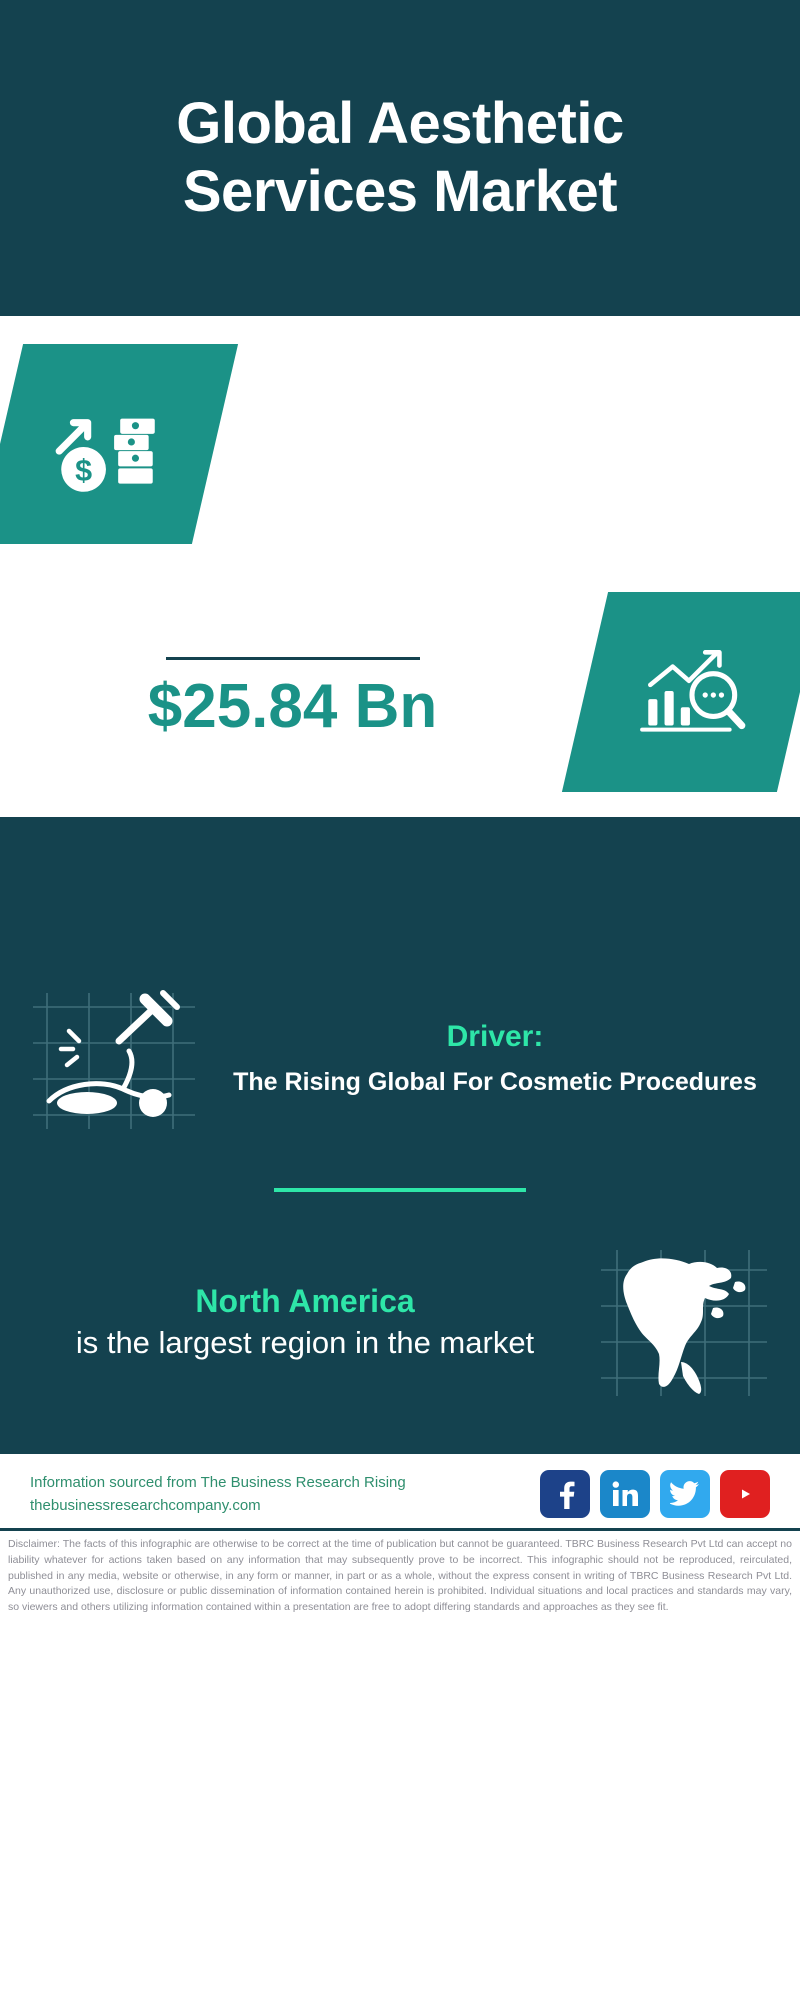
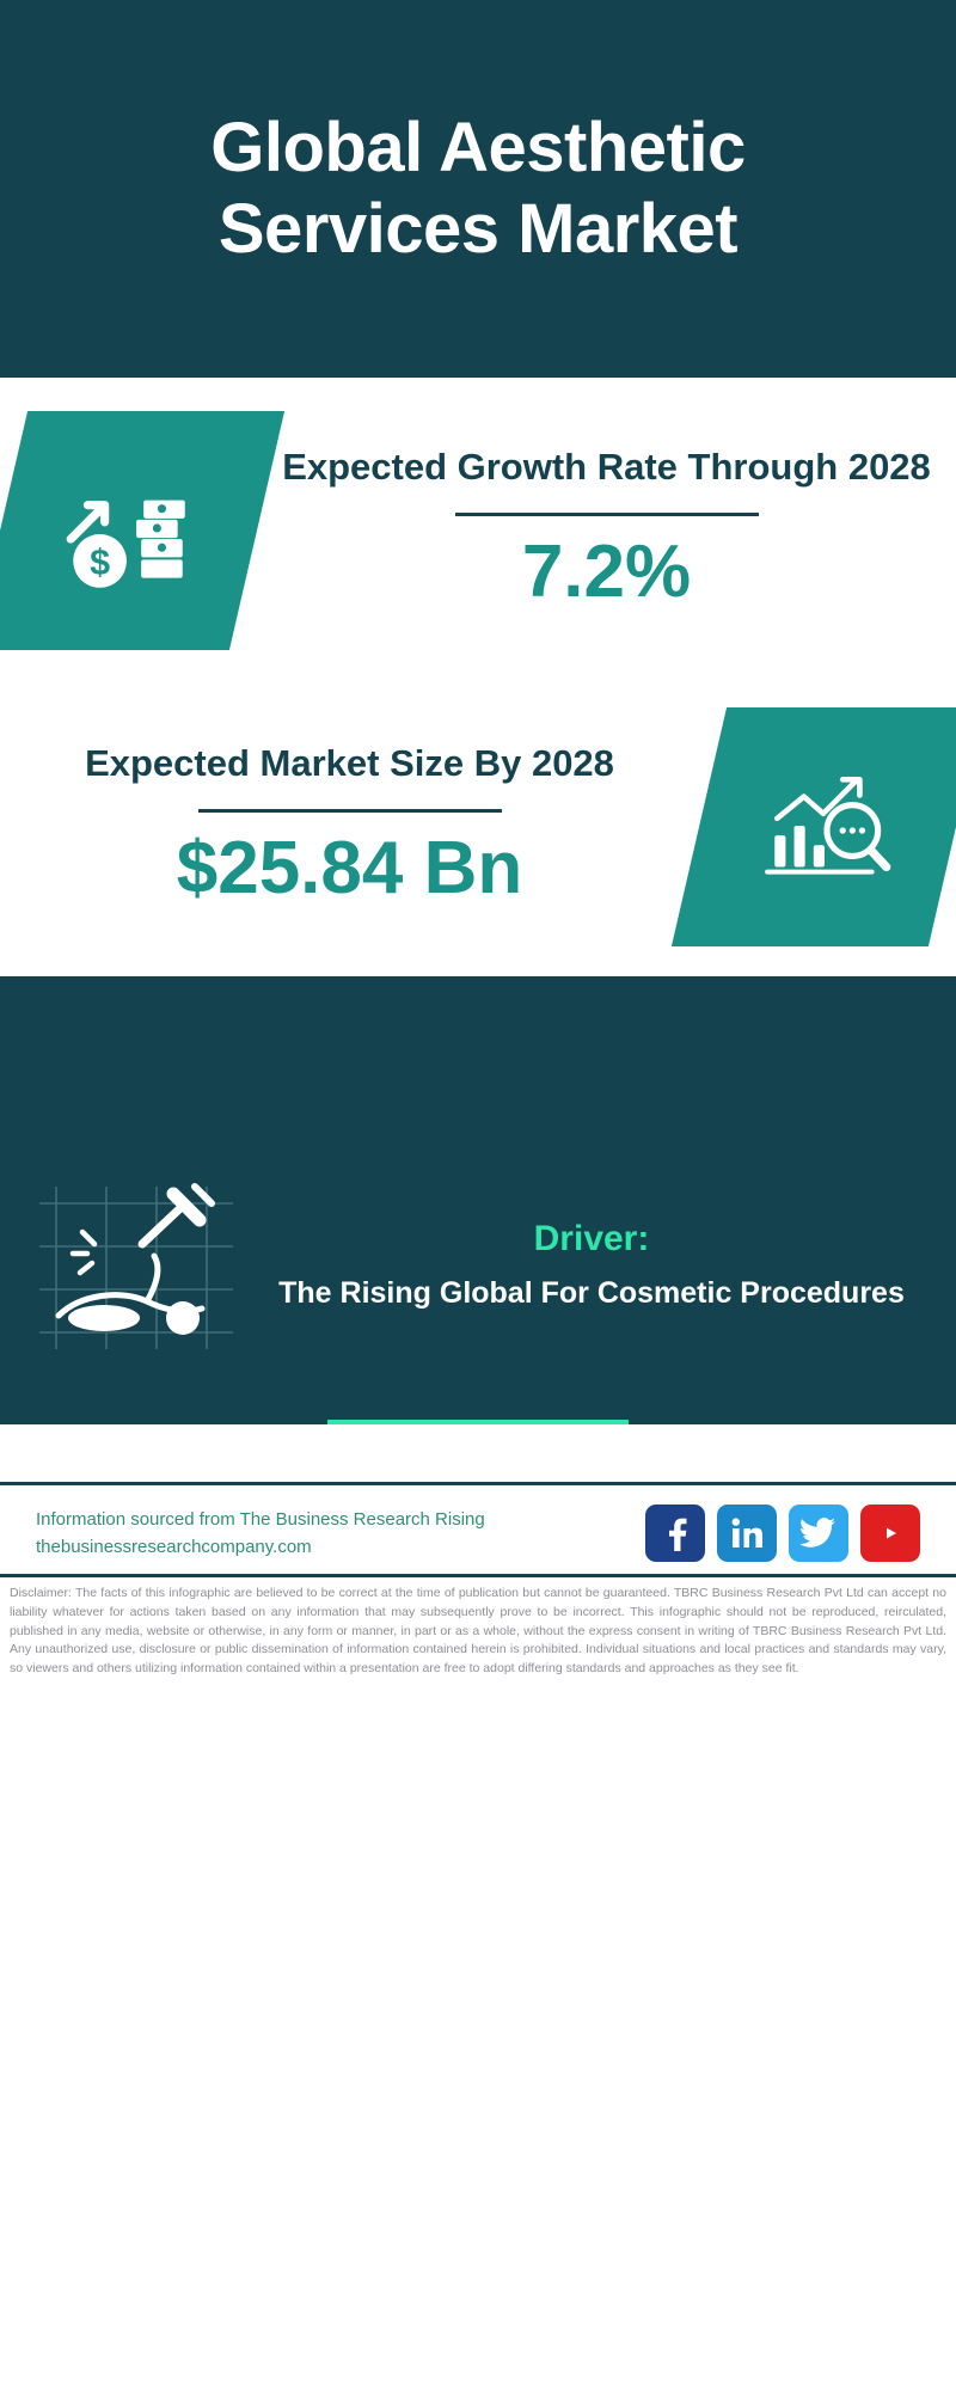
  Global Aesthetic Services Market
  $
+ Expected Growth Rate Through 2028
+ 7.2%
+ Expected Market Size By 2028
  $25.84 Bn
  Driver:
  The Rising Global For Cosmetic Procedures
- North America
- is the largest region in the market
  Information sourced from The Business Research Rising
  thebusinessresearchcompany.com
- Disclaimer: The facts of this infographic are otherwise to be correct at the time of publication but cannot be guaranteed. TBRC Business Research Pvt Ltd can accept no liability whatever for actions taken based on any information that may subsequently prove to be incorrect. This infographic should not be reproduced, reirculated, published in any media, website or otherwise, in any form or manner, in part or as a whole, without the express consent in writing of TBRC Business Research Pvt Ltd. Any unauthorized use, disclosure or public dissemination of information contained herein is prohibited. Individual situations and local practices and standards may vary, so viewers and others utilizing information contained within a presentation are free to adopt differing standards and approaches as they see fit.
+ Disclaimer: The facts of this infographic are believed to be correct at the time of publication but cannot be guaranteed. TBRC Business Research Pvt Ltd can accept no liability whatever for actions taken based on any information that may subsequently prove to be incorrect. This infographic should not be reproduced, reirculated, published in any media, website or otherwise, in any form or manner, in part or as a whole, without the express consent in writing of TBRC Business Research Pvt Ltd. Any unauthorized use, disclosure or public dissemination of information contained herein is prohibited. Individual situations and local practices and standards may vary, so viewers and others utilizing information contained within a presentation are free to adopt differing standards and approaches as they see fit.
